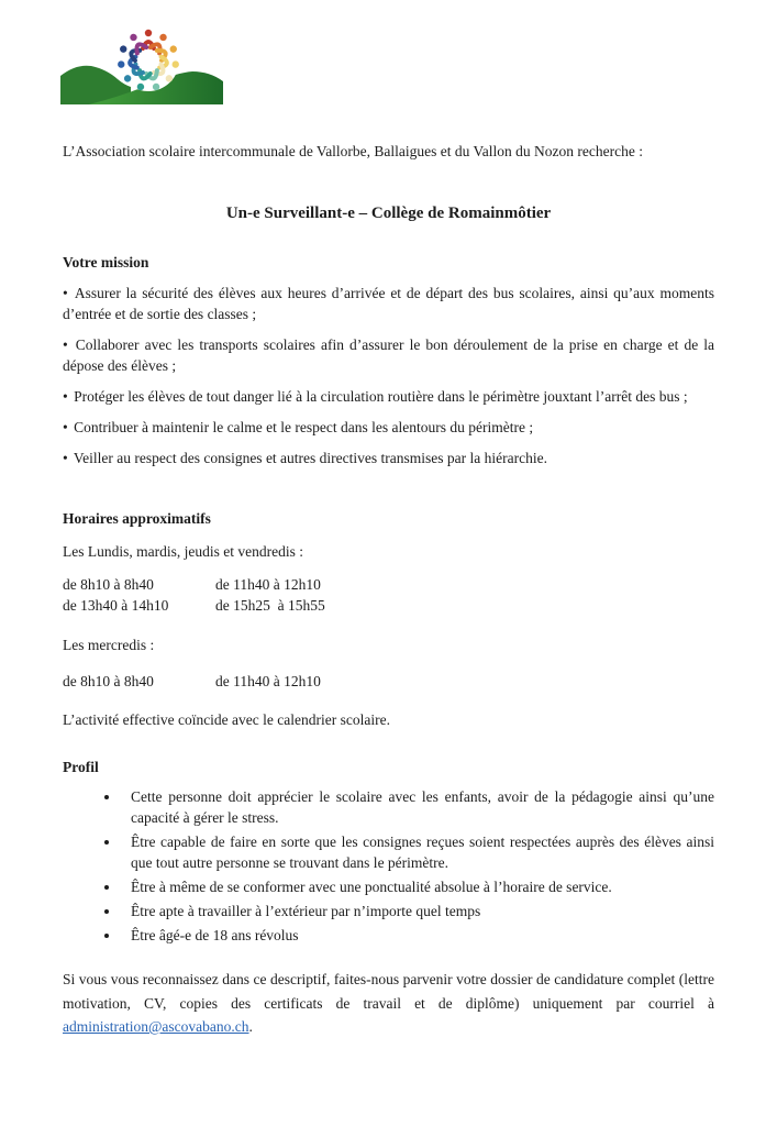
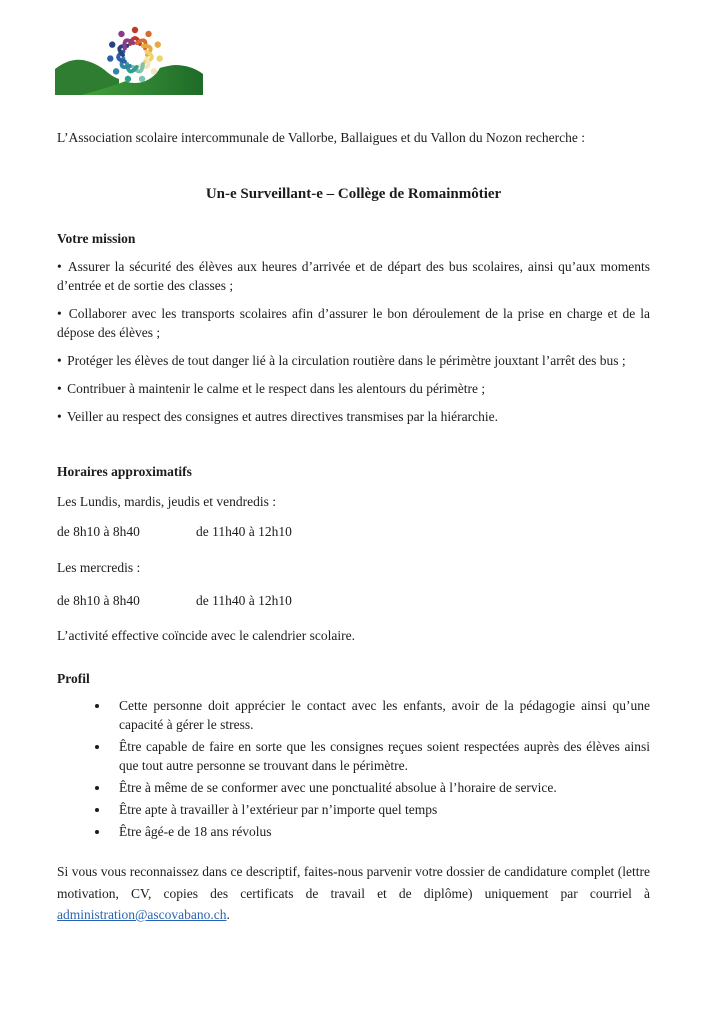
  L’Association scolaire intercommunale de Vallorbe, Ballaigues et du Vallon du Nozon recherche :
  Un-e Surveillant-e – Collège de Romainmôtier
  Votre mission
  • Assurer la sécurité des élèves aux heures d’arrivée et de départ des bus scolaires, ainsi qu’aux moments d’entrée et de sortie des classes ;
  • Collaborer avec les transports scolaires afin d’assurer le bon déroulement de la prise en charge et de la dépose des élèves ;
  • Protéger les élèves de tout danger lié à la circulation routière dans le périmètre jouxtant l’arrêt des bus ;
  • Contribuer à maintenir le calme et le respect dans les alentours du périmètre ;
  • Veiller au respect des consignes et autres directives transmises par la hiérarchie.
  Horaires approximatifs
  Les Lundis, mardis, jeudis et vendredis :
  de 8h10 à 8h40
  de 11h40 à 12h10
- de 13h40 à 14h10
- de 15h25 à 15h55
  Les mercredis :
  de 8h10 à 8h40
  de 11h40 à 12h10
  L’activité effective coïncide avec le calendrier scolaire.
  Profil
- Cette personne doit apprécier le scolaire avec les enfants, avoir de la pédagogie ainsi qu’une capacité à gérer le stress.
+ Cette personne doit apprécier le contact avec les enfants, avoir de la pédagogie ainsi qu’une capacité à gérer le stress.
  Être capable de faire en sorte que les consignes reçues soient respectées auprès des élèves ainsi que tout autre personne se trouvant dans le périmètre.
  Être à même de se conformer avec une ponctualité absolue à l’horaire de service.
  Être apte à travailler à l’extérieur par n’importe quel temps
  Être âgé-e de 18 ans révolus
  Si vous vous reconnaissez dans ce descriptif, faites-nous parvenir votre dossier de candidature complet (lettre motivation, CV, copies des certificats de travail et de diplôme) uniquement par courriel à administration@ascovabano.ch.
